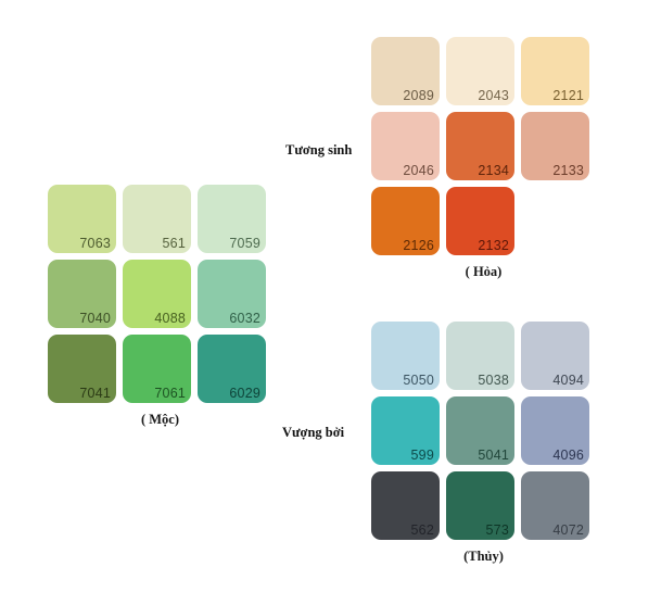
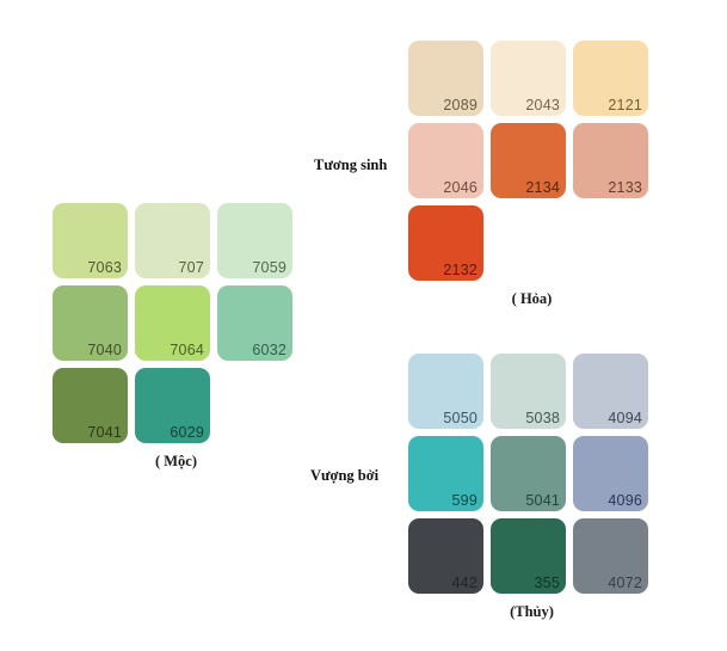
  7063
- 561
+ 707
  7059
  7040
- 4088
+ 7064
  6032
  7041
- 7061
  6029
  ( Mộc)
  2089
  2043
  2121
  2046
  2134
  2133
- 2126
  2132
  ( Hỏa)
  5050
  5038
  4094
  599
  5041
  4096
- 562
+ 442
- 573
+ 355
  4072
  (Thủy)
  Tương sinh
  Vượng bởi
